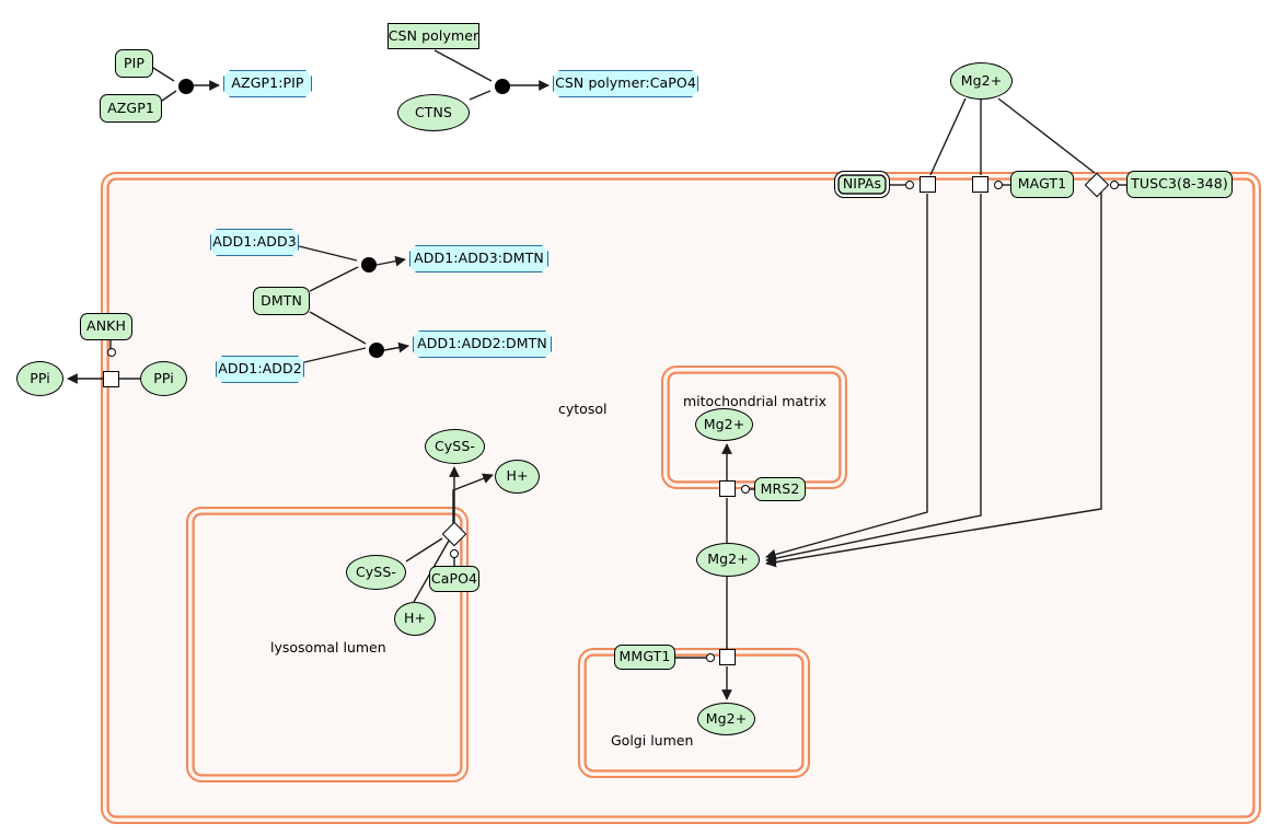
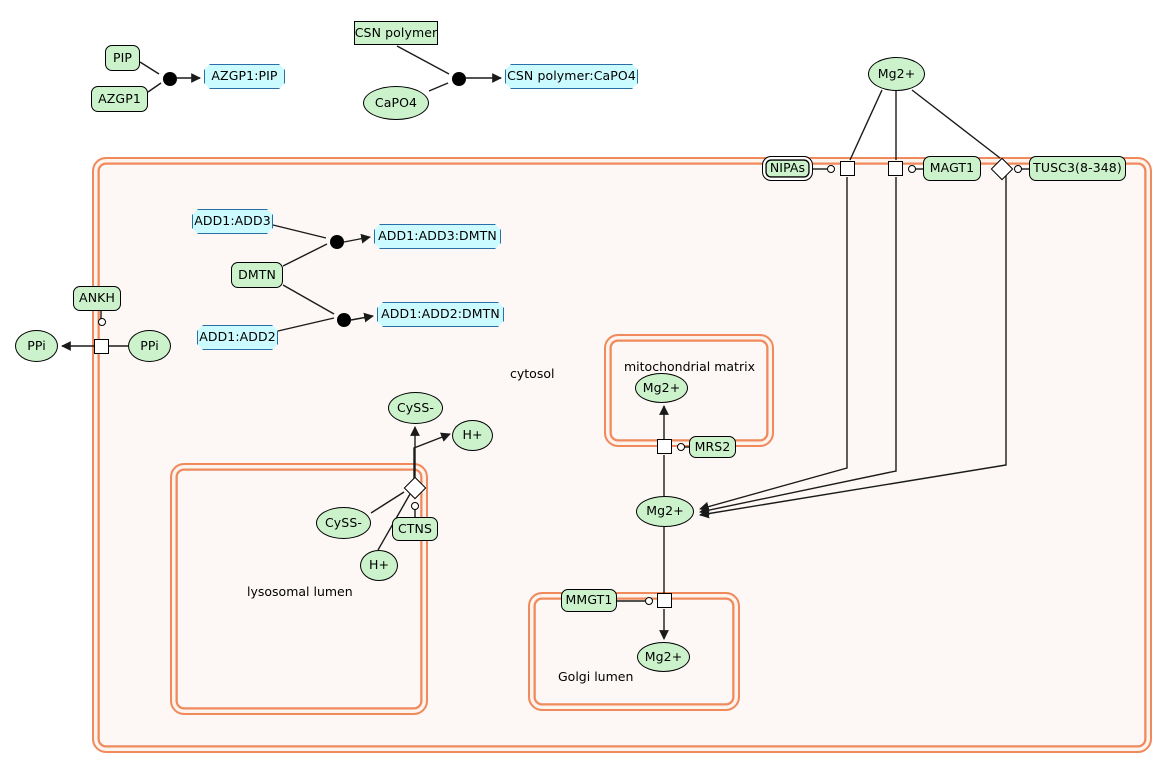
  cytosol
  lysosomal lumen
  mitochondrial matrix
  Golgi lumen
  PIP
  AZGP1
  AZGP1:PIP
  CSN polymer
- CTNS
+ CaPO4
  CSN polymer:CaPO4
  Mg2+
  NIPAs
  MAGT1
  TUSC3(8-348)
  ADD1:ADD3
  DMTN
  ADD1:ADD2
  ADD1:ADD3:DMTN
  ADD1:ADD2:DMTN
  ANKH
  PPi
  PPi
  CySS-
  H+
  CySS-
  H+
- CaPO4
+ CTNS
  Mg2+
  MRS2
  Mg2+
  MMGT1
  Mg2+
